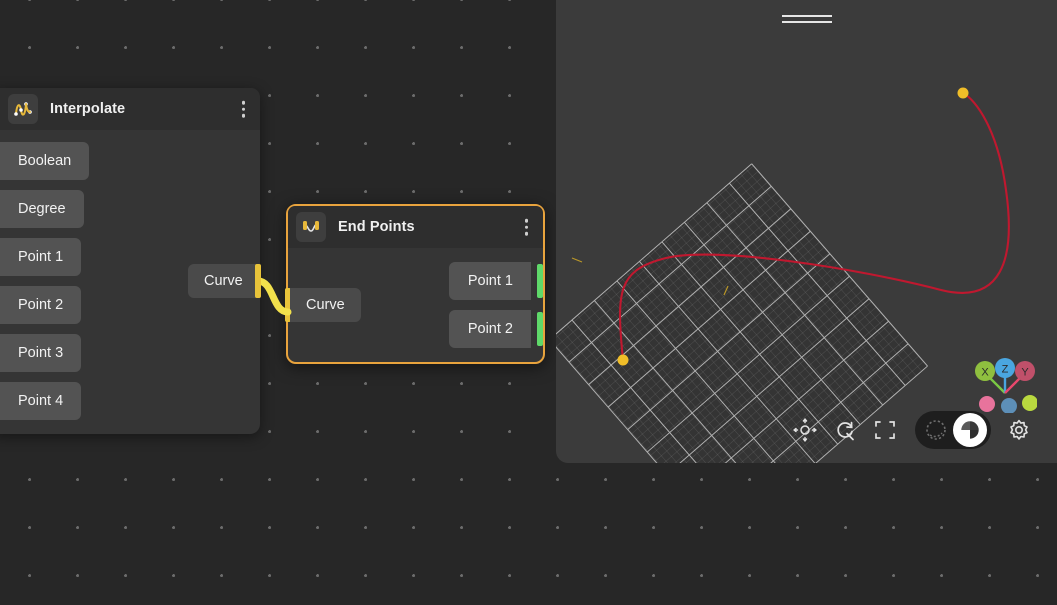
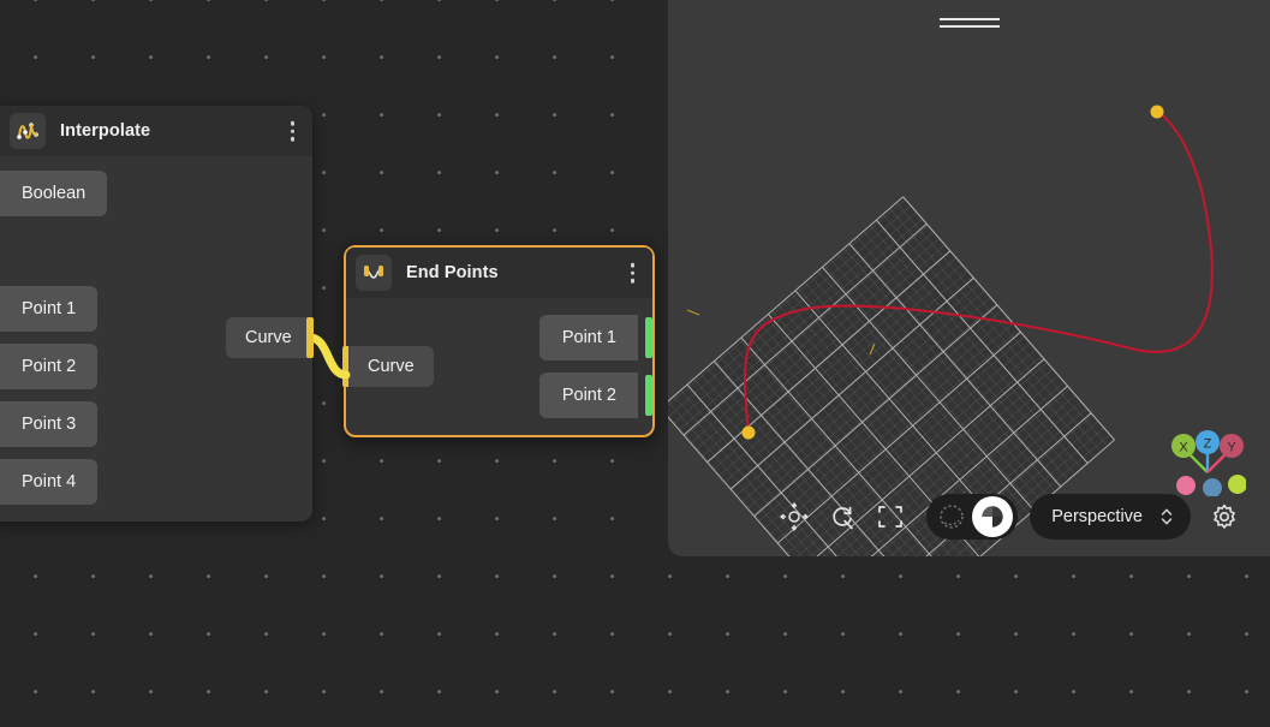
  Interpolate
  Boolean
- Degree
  Point 1
  Point 2
  Point 3
  Point 4
  Curve
  End Points
  Point 1
  Point 2
  Curve
  X
  Z
  Y
+ Perspective
